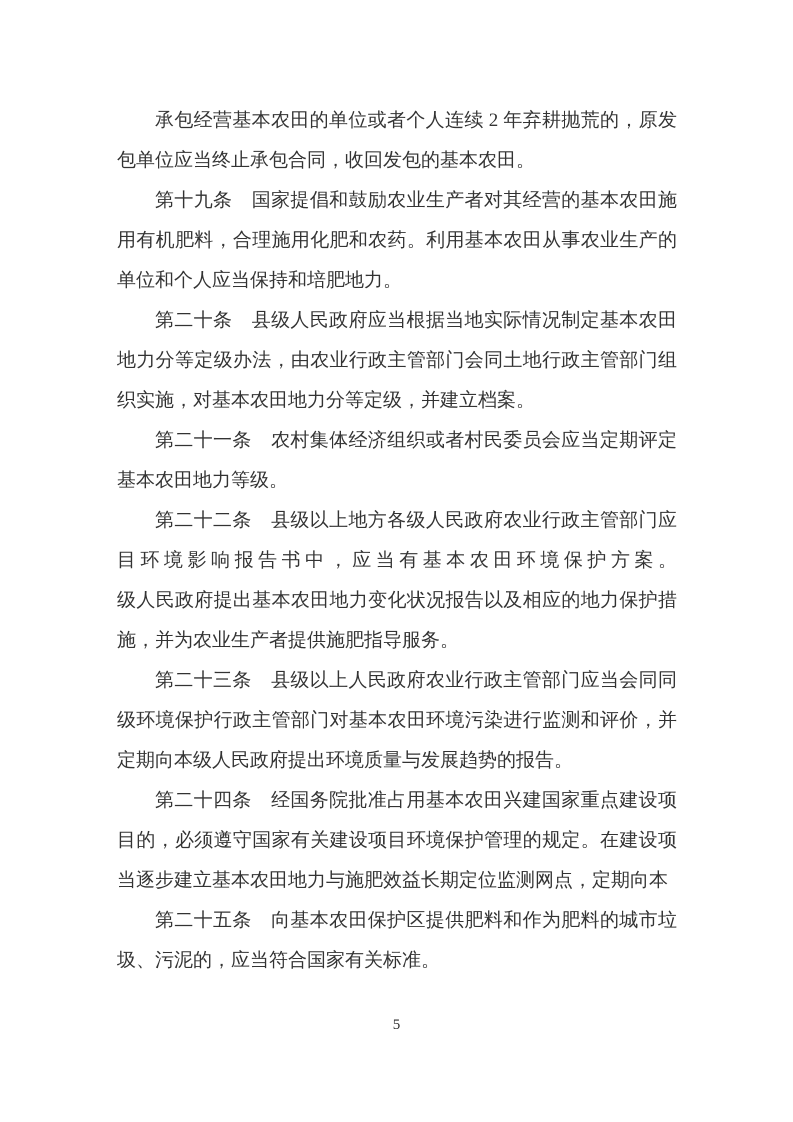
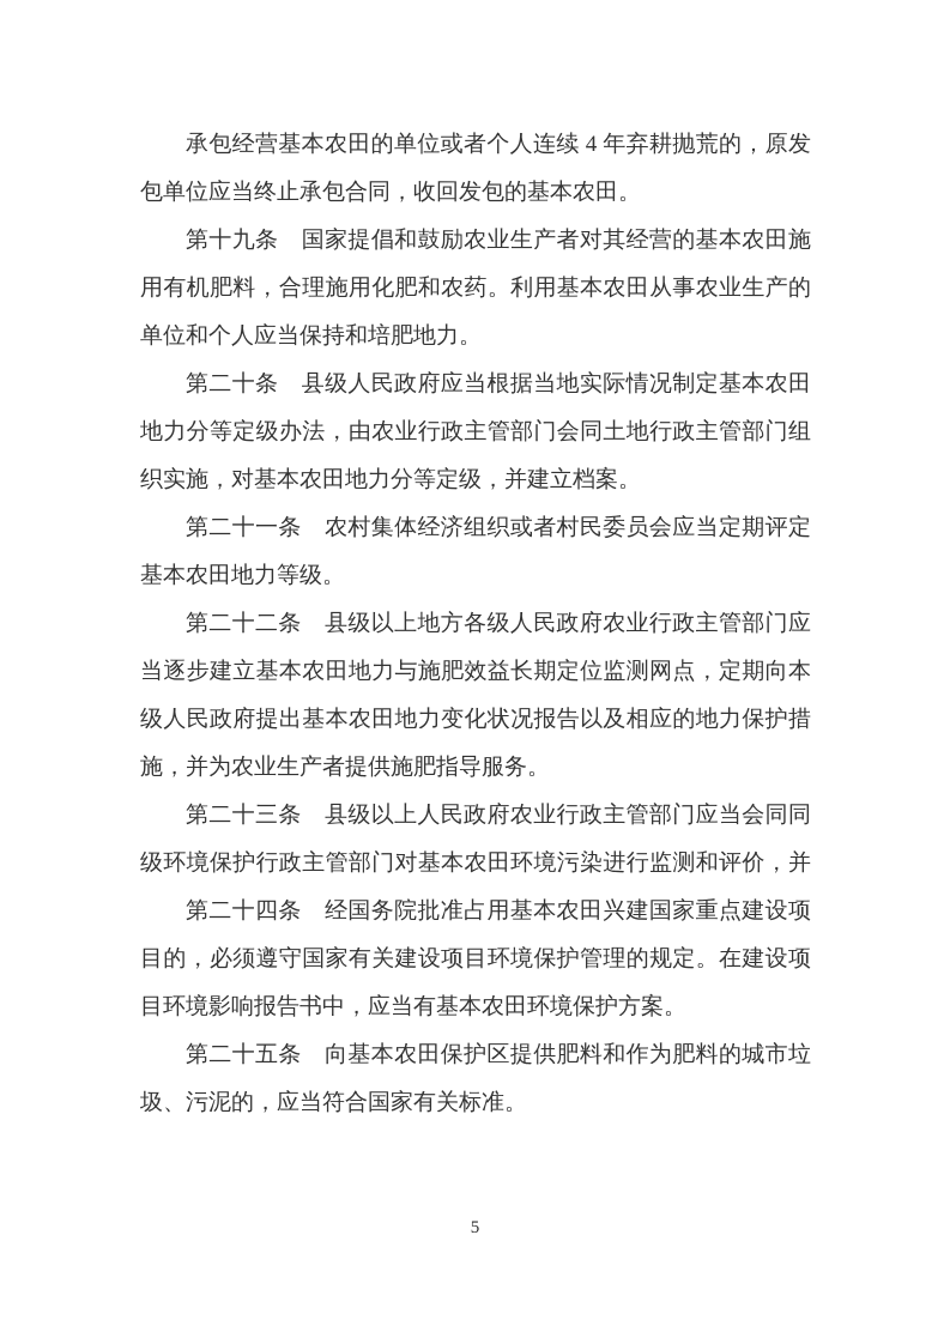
- 承包经营基本农田的单位或者个人连续 2 年弃耕抛荒的，原发
+ 承包经营基本农田的单位或者个人连续 4 年弃耕抛荒的，原发
  包单位应当终止承包合同，收回发包的基本农田。
  第十九条 国家提倡和鼓励农业生产者对其经营的基本农田施
  用有机肥料，合理施用化肥和农药。利用基本农田从事农业生产的
  单位和个人应当保持和培肥地力。
  第二十条 县级人民政府应当根据当地实际情况制定基本农田
  地力分等定级办法，由农业行政主管部门会同土地行政主管部门组
  织实施，对基本农田地力分等定级，并建立档案。
  第二十一条 农村集体经济组织或者村民委员会应当定期评定
  基本农田地力等级。
  第二十二条 县级以上地方各级人民政府农业行政主管部门应
- 目环境影响报告书中，应当有基本农田环境保护方案。
+ 当逐步建立基本农田地力与施肥效益长期定位监测网点，定期向本
  级人民政府提出基本农田地力变化状况报告以及相应的地力保护措
  施，并为农业生产者提供施肥指导服务。
  第二十三条 县级以上人民政府农业行政主管部门应当会同同
  级环境保护行政主管部门对基本农田环境污染进行监测和评价，并
- 定期向本级人民政府提出环境质量与发展趋势的报告。
  第二十四条 经国务院批准占用基本农田兴建国家重点建设项
  目的，必须遵守国家有关建设项目环境保护管理的规定。在建设项
- 当逐步建立基本农田地力与施肥效益长期定位监测网点，定期向本
+ 目环境影响报告书中，应当有基本农田环境保护方案。
  第二十五条 向基本农田保护区提供肥料和作为肥料的城市垃
  圾、污泥的，应当符合国家有关标准。
  5
